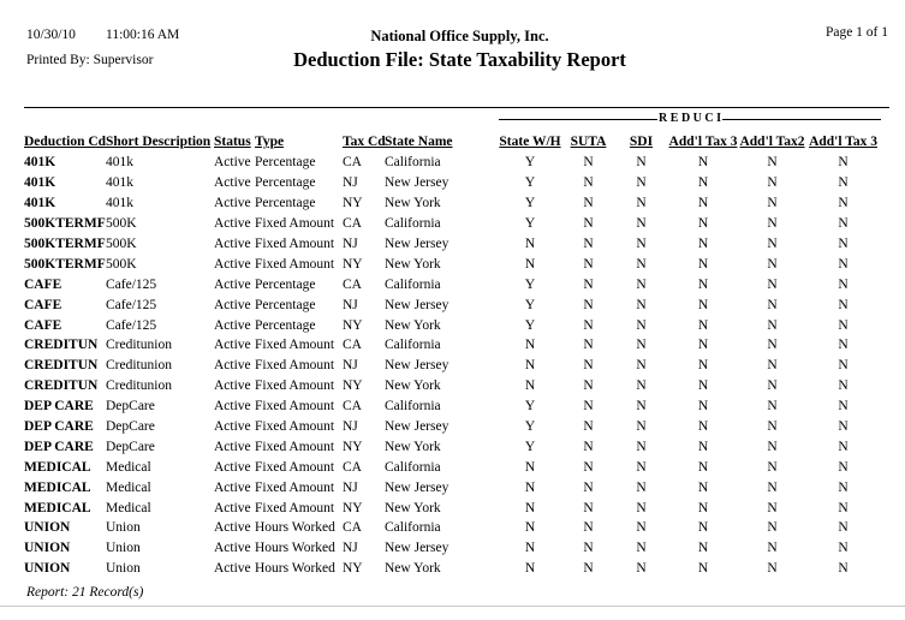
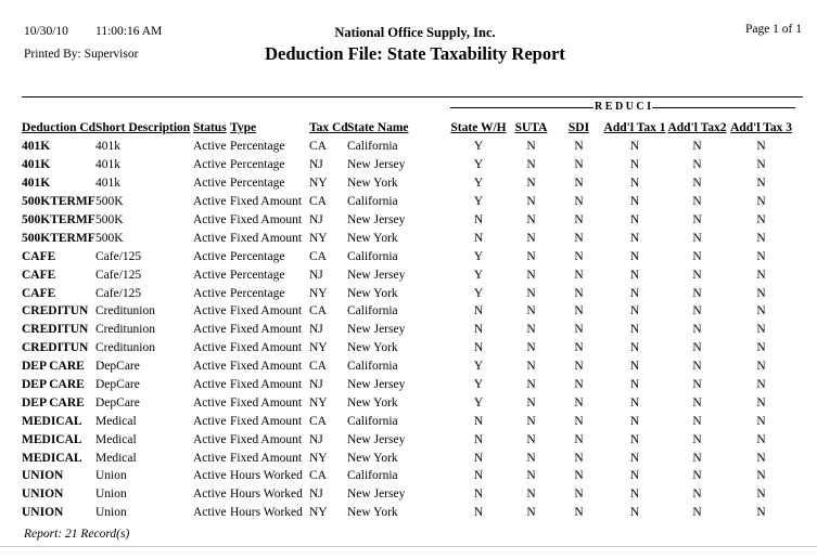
  10/30/10
  11:00:16 AM
  Printed By: Supervisor
  National Office Supply, Inc.
  Deduction File: State Taxability Report
  Page 1 of 1
  	R E D U C I
- Deduction Cd	Short Description	Status	Type	Tax Cd	State Name	State W/H	SUTA	SDI	Add'l Tax 3	Add'l Tax2	Add'l Tax 3
+ Deduction Cd	Short Description	Status	Type	Tax Cd	State Name	State W/H	SUTA	SDI	Add'l Tax 1	Add'l Tax2	Add'l Tax 3
  401K	401k	Active	Percentage	CA	California	Y	N	N	N	N	N
  401K	401k	Active	Percentage	NJ	New Jersey	Y	N	N	N	N	N
  401K	401k	Active	Percentage	NY	New York	Y	N	N	N	N	N
  500KTERMF	500K	Active	Fixed Amount	CA	California	Y	N	N	N	N	N
  500KTERMF	500K	Active	Fixed Amount	NJ	New Jersey	N	N	N	N	N	N
  500KTERMF	500K	Active	Fixed Amount	NY	New York	N	N	N	N	N	N
  CAFE	Cafe/125	Active	Percentage	CA	California	Y	N	N	N	N	N
  CAFE	Cafe/125	Active	Percentage	NJ	New Jersey	Y	N	N	N	N	N
  CAFE	Cafe/125	Active	Percentage	NY	New York	Y	N	N	N	N	N
  CREDITUN	Creditunion	Active	Fixed Amount	CA	California	N	N	N	N	N	N
  CREDITUN	Creditunion	Active	Fixed Amount	NJ	New Jersey	N	N	N	N	N	N
  CREDITUN	Creditunion	Active	Fixed Amount	NY	New York	N	N	N	N	N	N
  DEP CARE	DepCare	Active	Fixed Amount	CA	California	Y	N	N	N	N	N
  DEP CARE	DepCare	Active	Fixed Amount	NJ	New Jersey	Y	N	N	N	N	N
  DEP CARE	DepCare	Active	Fixed Amount	NY	New York	Y	N	N	N	N	N
  MEDICAL	Medical	Active	Fixed Amount	CA	California	N	N	N	N	N	N
  MEDICAL	Medical	Active	Fixed Amount	NJ	New Jersey	N	N	N	N	N	N
  MEDICAL	Medical	Active	Fixed Amount	NY	New York	N	N	N	N	N	N
  UNION	Union	Active	Hours Worked	CA	California	N	N	N	N	N	N
  UNION	Union	Active	Hours Worked	NJ	New Jersey	N	N	N	N	N	N
  UNION	Union	Active	Hours Worked	NY	New York	N	N	N	N	N	N
  Report: 21 Record(s)
